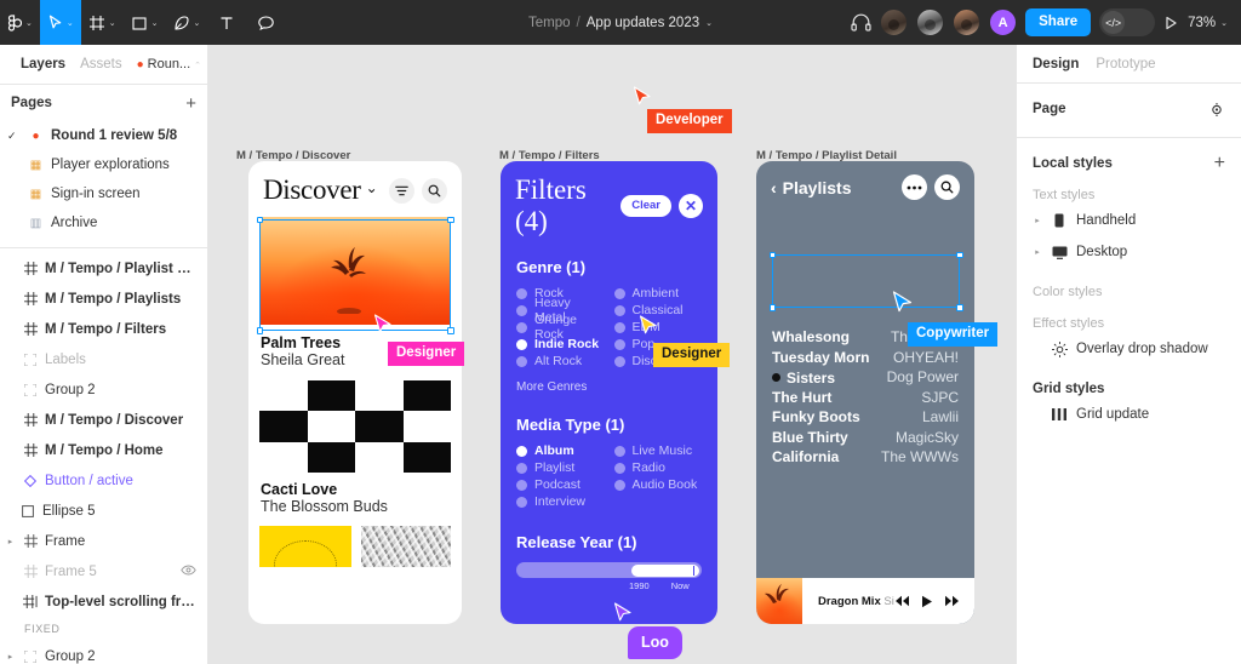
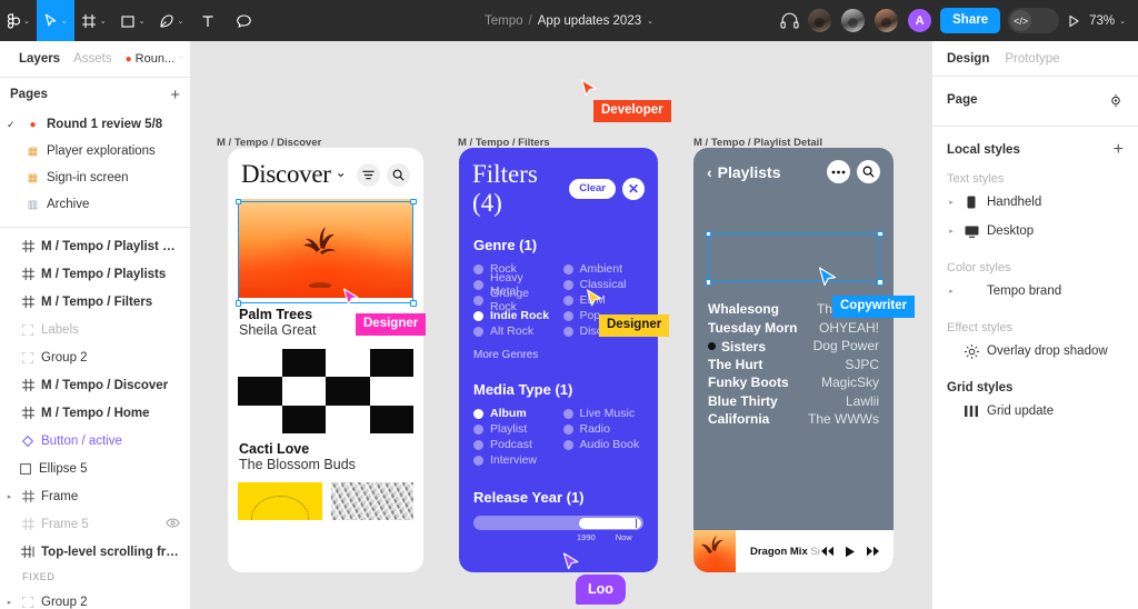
  Tempo
  /
  App updates 2023
  A
  Share
  </>
  73%
  Layers
  Assets
  ●
  Roun...
  Pages
  +
  ✓
  ●
  Round 1 review 5/8
  ▦
  Player explorations
  ▦
  Sign-in screen
  ▥
  Archive
  M / Tempo / Playlist De
  M / Tempo / Playlists
  M / Tempo / Filters
  Labels
  Group 2
  M / Tempo / Discover
  M / Tempo / Home
  Button / active
  Ellipse 5
  Frame
  Frame 5
  Top-level scrolling fram
  FIXED
  Group 2
  M / Tempo / Discover
  Discover
  ⌄
  Palm Trees
  Sheila Great
  Cacti Love
  The Blossom Buds
  M / Tempo / Filters
  Filters (4)
  Clear
  ✕
  Genre (1)
  Rock
  Ambient
  Heavy Metal
  Classical
  Grunge Rock
  Indie Rock
  Pop
  Alt Rock
  More Genres
  Media Type (1)
  Album
  Live Music
  Playlist
  Radio
  Podcast
  Audio Book
  Interview
  Release Year (1)
  1990
  Now
  M / Tempo / Playlist Detail
  ‹
  Playlists
  Whalesong
  Tuesday Morn
  OHYEAH!
  Sisters
  Dog Power
  The Hurt
  SJPC
  Funky Boots
- Lawlii
+ MagicSky
  Blue Thirty
- MagicSky
+ Lawlii
  California
  The WWWs
  Dragon Mix Si
  Developer
  Designer
  Designer
  Copywriter
  Loo
  Design
  Prototype
  Page
  Local styles
  +
  Text styles
  Handheld
  Desktop
  Color styles
+ Tempo brand
  Effect styles
  Overlay drop shadow
  Grid styles
  Grid update
